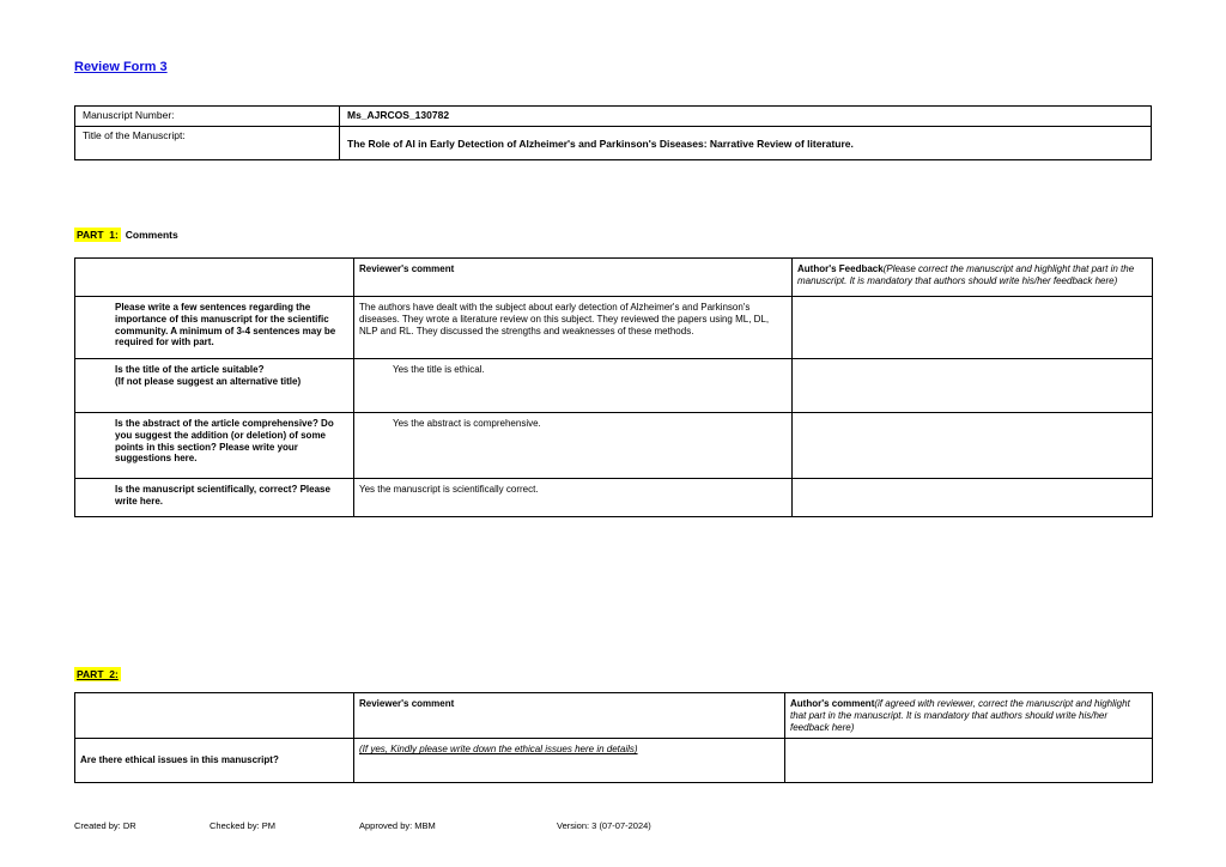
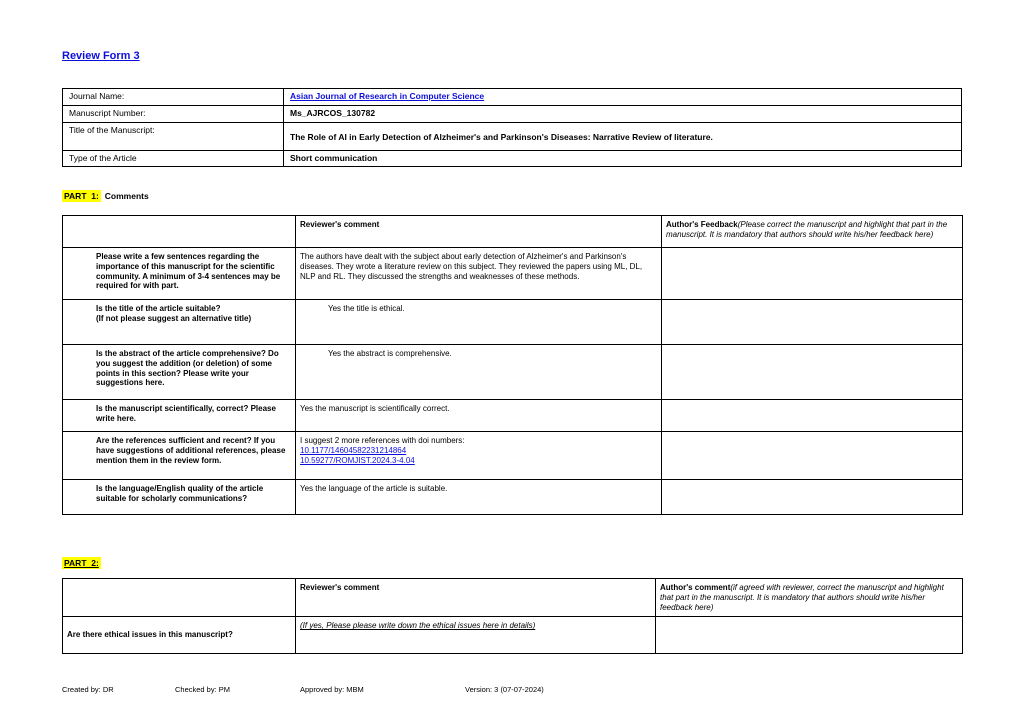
  Review Form 3
+ Journal Name:	Asian Journal of Research in Computer Science
  Manuscript Number:	Ms_AJRCOS_130782
  Title of the Manuscript:	The Role of AI in Early Detection of Alzheimer's and Parkinson's Diseases: Narrative Review of literature.
+ Type of the Article	Short communication
  PART 1: Comments
  	Reviewer's comment	Author's Feedback(Please correct the manuscript and highlight that part in the manuscript. It is mandatory that authors should write his/her feedback here)
  Please write a few sentences regarding the importance of this manuscript for the scientific community. A minimum of 3-4 sentences may be required for with part.	The authors have dealt with the subject about early detection of Alzheimer's and Parkinson's diseases. They wrote a literature review on this subject. They reviewed the papers using ML, DL, NLP and RL. They discussed the strengths and weaknesses of these methods.
  Is the title of the article suitable? (If not please suggest an alternative title)	Yes the title is ethical.
  Is the abstract of the article comprehensive? Do you suggest the addition (or deletion) of some points in this section? Please write your suggestions here.	Yes the abstract is comprehensive.
  Is the manuscript scientifically, correct? Please write here.	Yes the manuscript is scientifically correct.
+ Are the references sufficient and recent? If you have suggestions of additional references, please mention them in the review form.	I suggest 2 more references with doi numbers: 10.1177/14604582231214864 10.59277/ROMJIST.2024.3-4.04
+ Is the language/English quality of the article suitable for scholarly communications?	Yes the language of the article is suitable.
  PART 2:
  	Reviewer's comment	Author's comment(if agreed with reviewer, correct the manuscript and highlight that part in the manuscript. It is mandatory that authors should write his/her feedback here)
- Are there ethical issues in this manuscript?	(If yes, Kindly please write down the ethical issues here in details)
+ Are there ethical issues in this manuscript?	(If yes, Please please write down the ethical issues here in details)
  Created by: DR
  Checked by: PM
  Approved by: MBM
  Version: 3 (07-07-2024)
